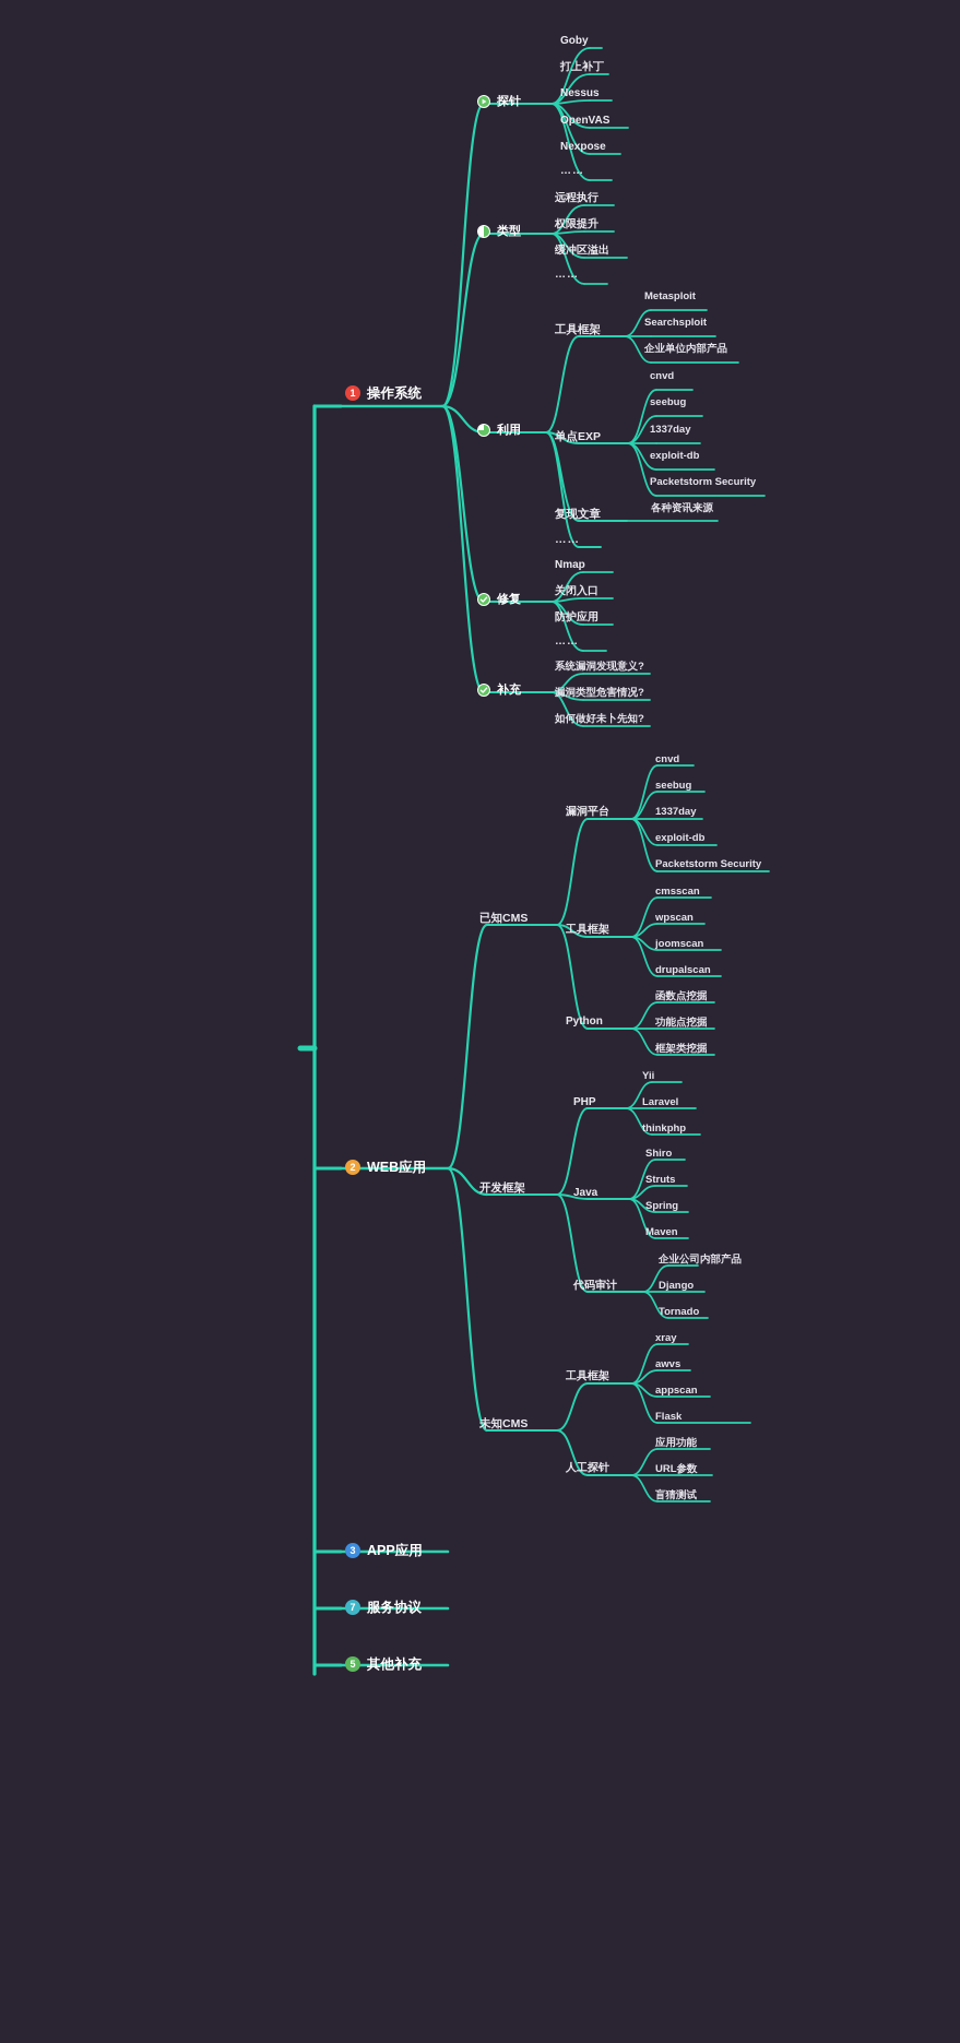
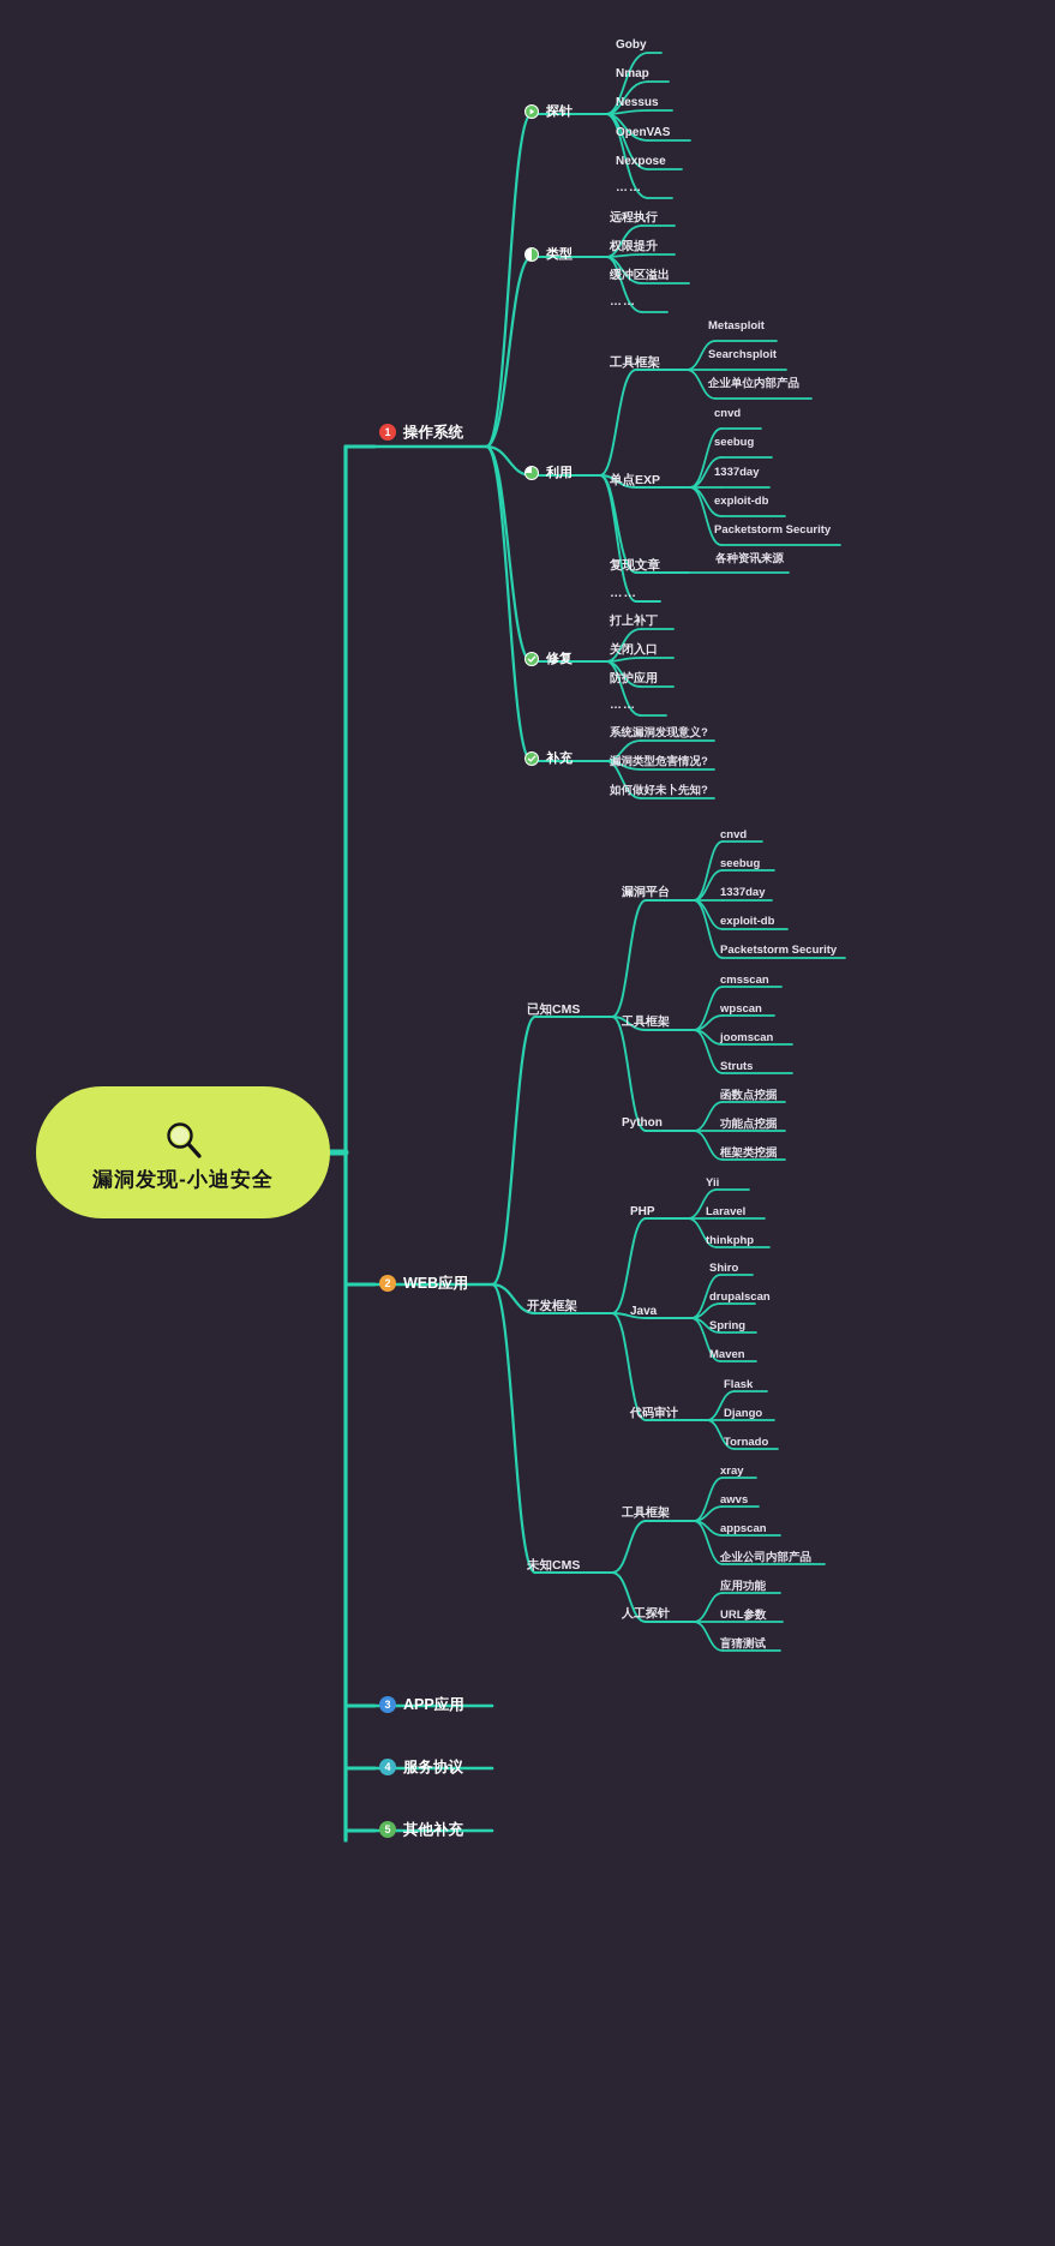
+ 漏洞发现-小迪安全
  1
  操作系统
  2
  WEB应用
  3
  APP应用
- 7
+ 4
  服务协议
  5
  其他补充
  探针
  类型
  利用
  修复
  补充
  Goby
- 打上补丁
+ Nmap
  Nessus
  OpenVAS
  Nexpose
  ……
  远程执行
  权限提升
  缓冲区溢出
  ……
  工具框架
  单点EXP
  复现文章
  ……
  Metasploit
  Searchsploit
  企业单位内部产品
  cnvd
  seebug
  1337day
  exploit-db
  Packetstorm Security
  各种资讯来源
- Nmap
+ 打上补丁
  关闭入口
  防护应用
  ……
  系统漏洞发现意义?
  漏洞类型危害情况?
  如何做好未卜先知?
  已知CMS
  开发框架
  未知CMS
  漏洞平台
  工具框架
  Python
  cnvd
  seebug
  1337day
  exploit-db
  Packetstorm Security
  cmsscan
  wpscan
  joomscan
- drupalscan
+ Struts
  函数点挖掘
  功能点挖掘
  框架类挖掘
  PHP
  Java
  代码审计
  Yii
  Laravel
  thinkphp
  Shiro
- Struts
+ drupalscan
  Spring
  Maven
- 企业公司内部产品
+ Flask
  Django
  Tornado
  工具框架
  人工探针
  xray
  awvs
  appscan
- Flask
+ 企业公司内部产品
  应用功能
  URL参数
  盲猜测试
